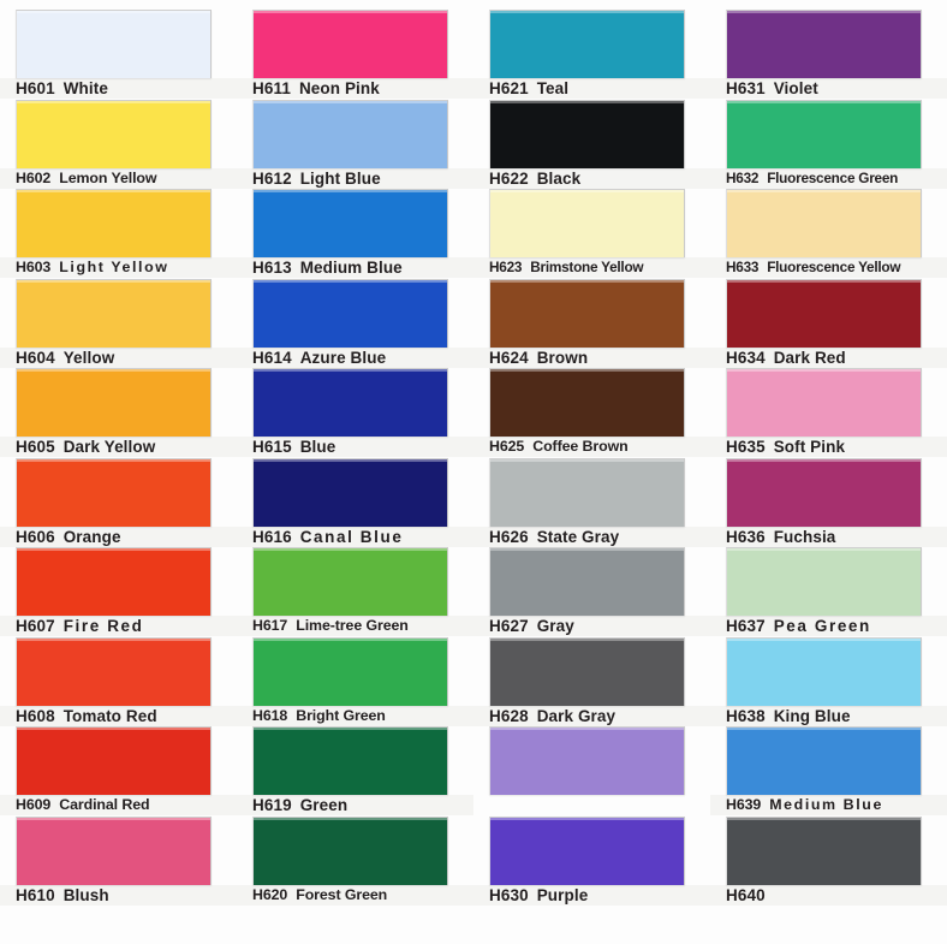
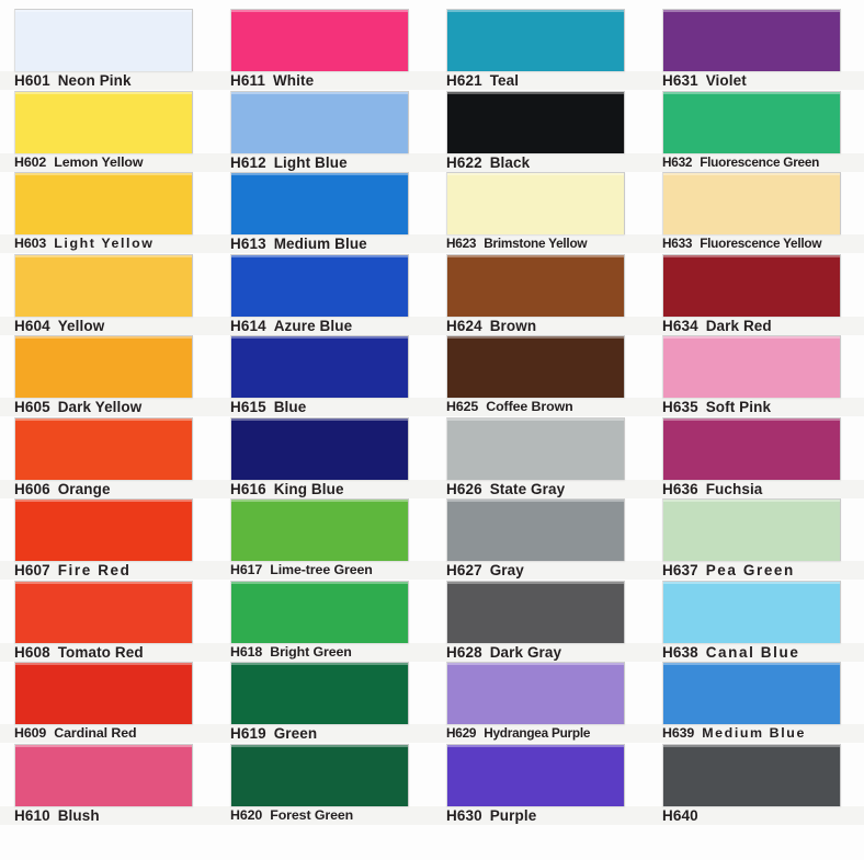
  H601
- White
+ Neon Pink
  H602
  Lemon Yellow
  H603
  Light Yellow
  H604
  Yellow
  H605
  Dark Yellow
  H606
  Orange
  H607
  Fire Red
  H608
  Tomato Red
  H609
  Cardinal Red
  H610
  Blush
  H611
- Neon Pink
+ White
  H612
  Light Blue
  H613
  Medium Blue
  H614
  Azure Blue
  H615
  Blue
  H616
- Canal Blue
+ King Blue
  H617
  Lime-tree Green
  H618
  Bright Green
  H619
  Green
  H620
  Forest Green
  H621
  Teal
  H622
  Black
  H623
  Brimstone Yellow
  H624
  Brown
  H625
  Coffee Brown
  H626
  State Gray
  H627
  Gray
  H628
  Dark Gray
+ H629
+ Hydrangea Purple
  H630
  Purple
  H631
  Violet
  H632
  Fluorescence Green
  H633
  Fluorescence Yellow
  H634
  Dark Red
  H635
  Soft Pink
  H636
  Fuchsia
  H637
  Pea Green
  H638
- King Blue
+ Canal Blue
  H639
  Medium Blue
  H640
